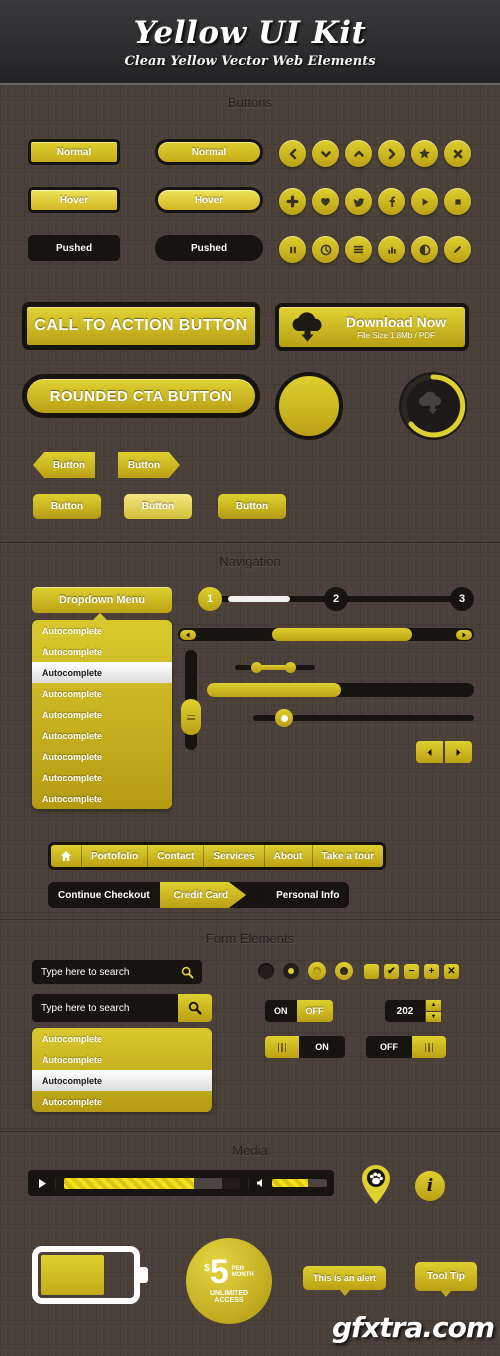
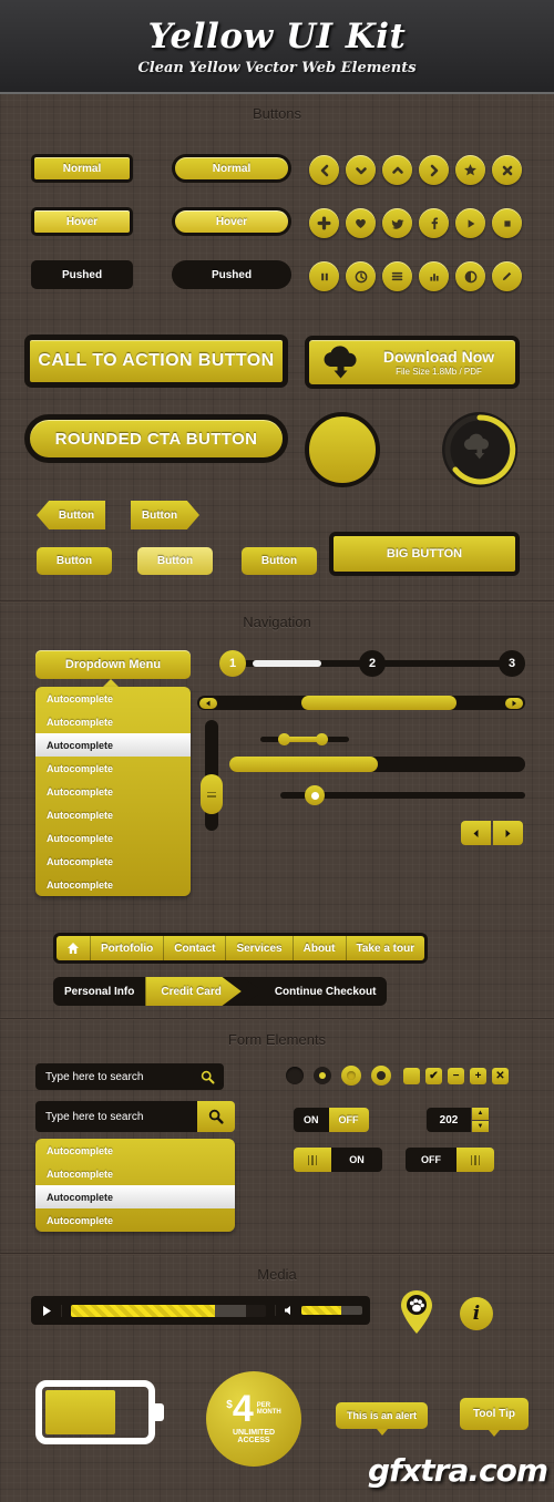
  Yellow UI Kit
  Clean Yellow Vector Web Elements
  Buttons
  Normal
  Hover
  Pushed
  Normal
  Hover
  Pushed
  CALL TO ACTION BUTTON
  Download Now
  File Size 1.8Mb / PDF
  ROUNDED CTA BUTTON
  Button
  Button
  Button
  Button
  Button
+ BIG BUTTON
  Navigation
  Dropdown Menu
  Autocomplete
  Autocomplete
  Autocomplete
  Autocomplete
  Autocomplete
  Autocomplete
  Autocomplete
  Autocomplete
  Autocomplete
  1
  2
  3
  Portofolio
  Contact
  Services
  About
  Take a tour
- Continue Checkout
+ Personal Info
  Credit Card
- Personal Info
+ Continue Checkout
  Form Elements
  Type here to search
  Type here to search
  Autocomplete
  Autocomplete
  Autocomplete
  Autocomplete
  ✔
  −
  +
  ✕
  ON
  OFF
  202
  ON
  OFF
  Media
  i
  $
- 5
+ 4
  This is an alert
  Tool Tip
  gfxtra.com
